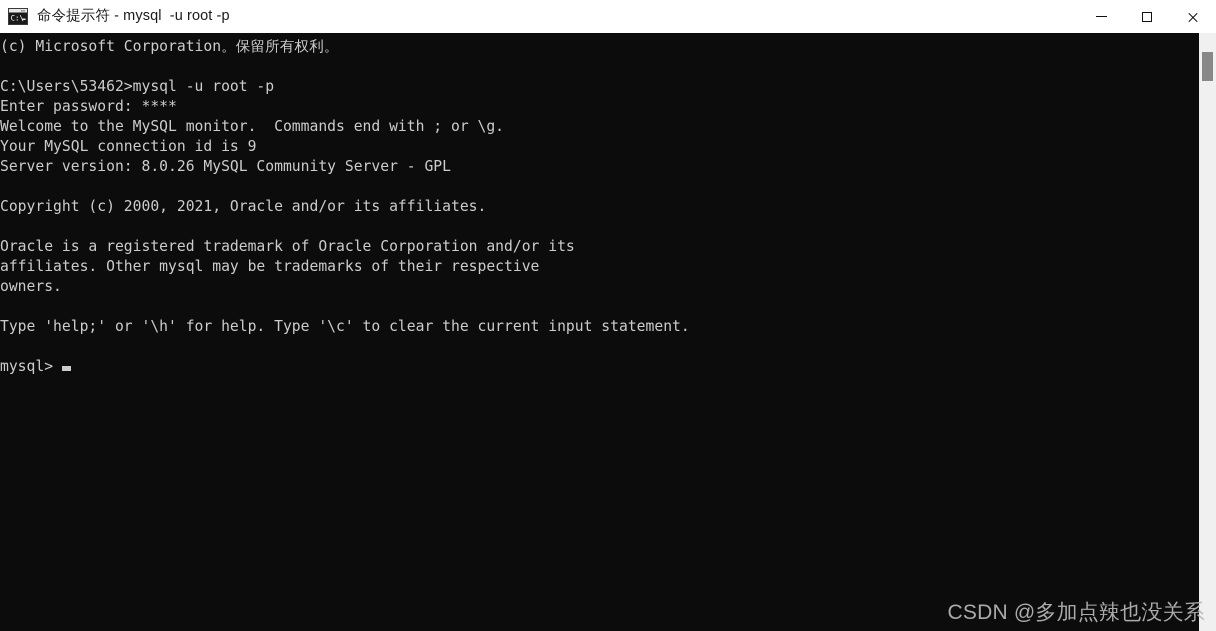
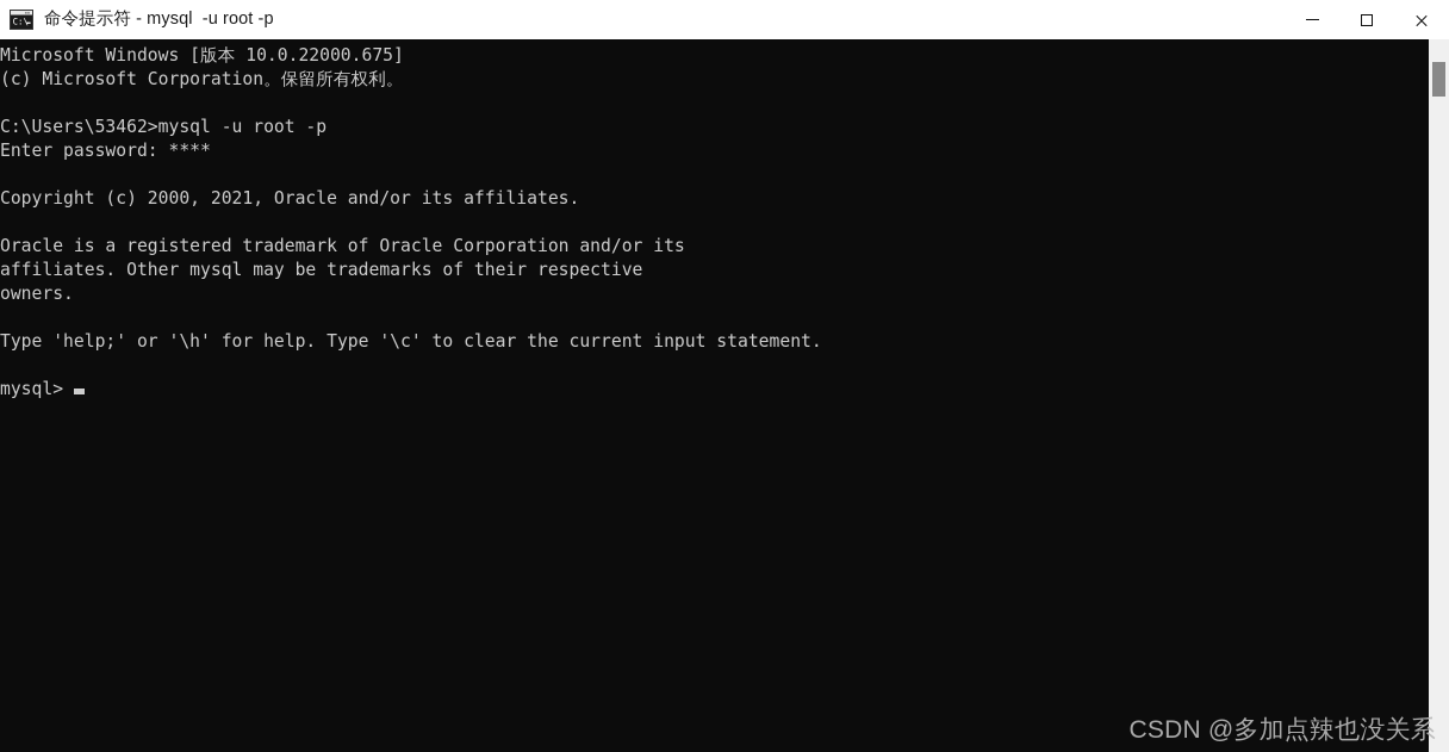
  C:\
  命令提示符 - mysql -u root -p
+ Microsoft Windows [版本 10.0.22000.675]
  (c) Microsoft Corporation。保留所有权利。
  C:\Users\53462>mysql -u root -p
  Enter password: ****
- Welcome to the MySQL monitor. Commands end with ; or \g.
- Your MySQL connection id is 9
- Server version: 8.0.26 MySQL Community Server - GPL
  Copyright (c) 2000, 2021, Oracle and/or its affiliates.
  Oracle is a registered trademark of Oracle Corporation and/or its
  affiliates. Other mysql may be trademarks of their respective
  owners.
  Type 'help;' or '\h' for help. Type '\c' to clear the current input statement.
  mysql>
  CSDN @多加点辣也没关系
